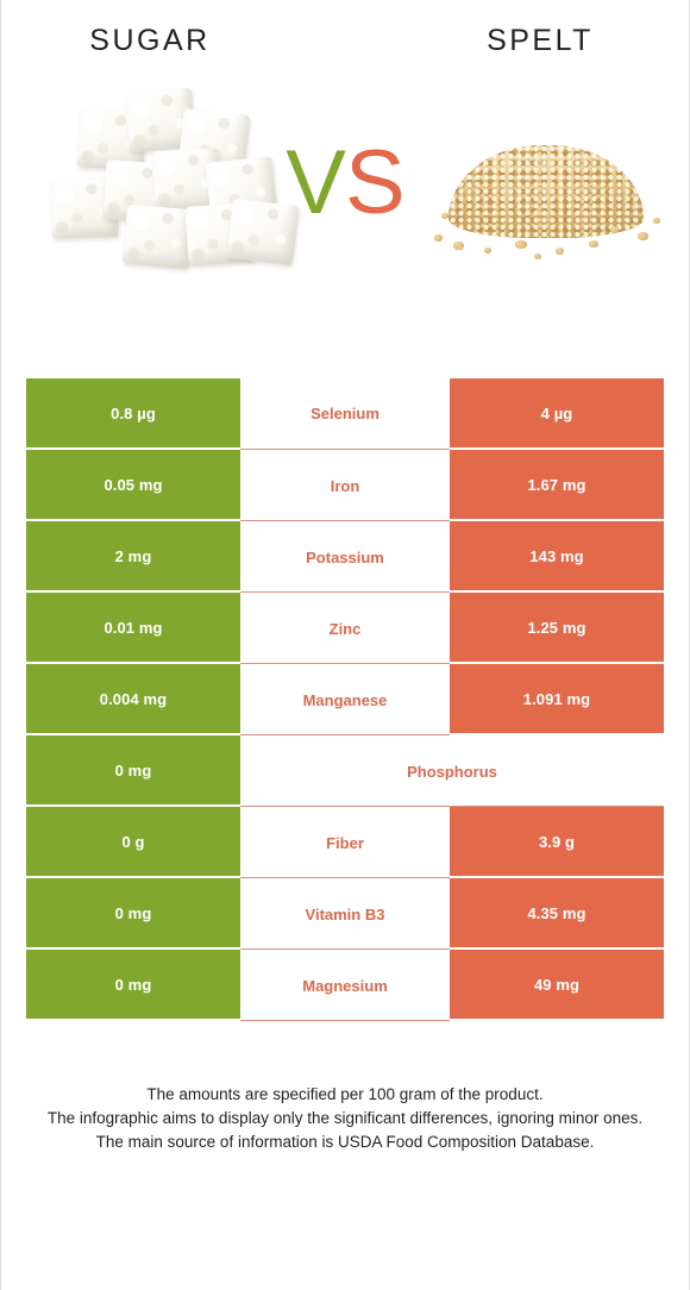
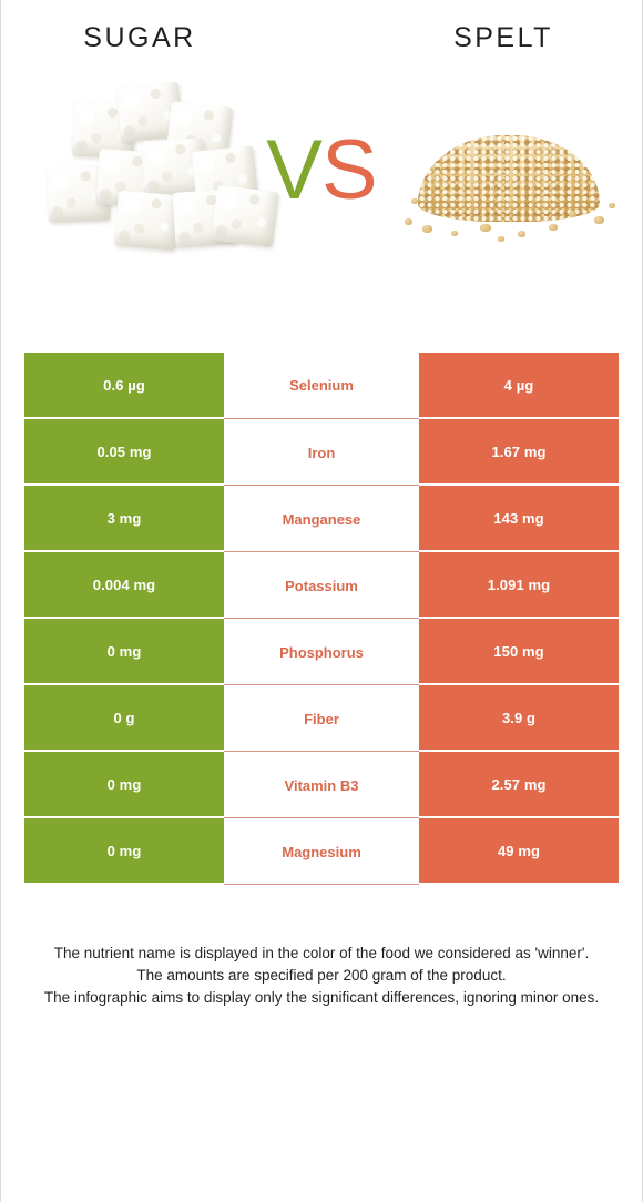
  SUGAR
  SPELT
  VS
- 0.8 µg
+ 0.6 µg
  Selenium
  4 µg
  0.05 mg
  Iron
  1.67 mg
- 2 mg
+ 3 mg
- Potassium
+ Manganese
  143 mg
- 0.01 mg
- Zinc
- 1.25 mg
  0.004 mg
- Manganese
+ Potassium
  1.091 mg
  0 mg
  Phosphorus
+ 150 mg
  0 g
  Fiber
  3.9 g
  0 mg
  Vitamin B3
- 4.35 mg
+ 2.57 mg
  0 mg
  Magnesium
  49 mg
+ The nutrient name is displayed in the color of the food we considered as 'winner'.
- The amounts are specified per 100 gram of the product.
+ The amounts are specified per 200 gram of the product.
  The infographic aims to display only the significant differences, ignoring minor ones.
- The main source of information is USDA Food Composition Database.
